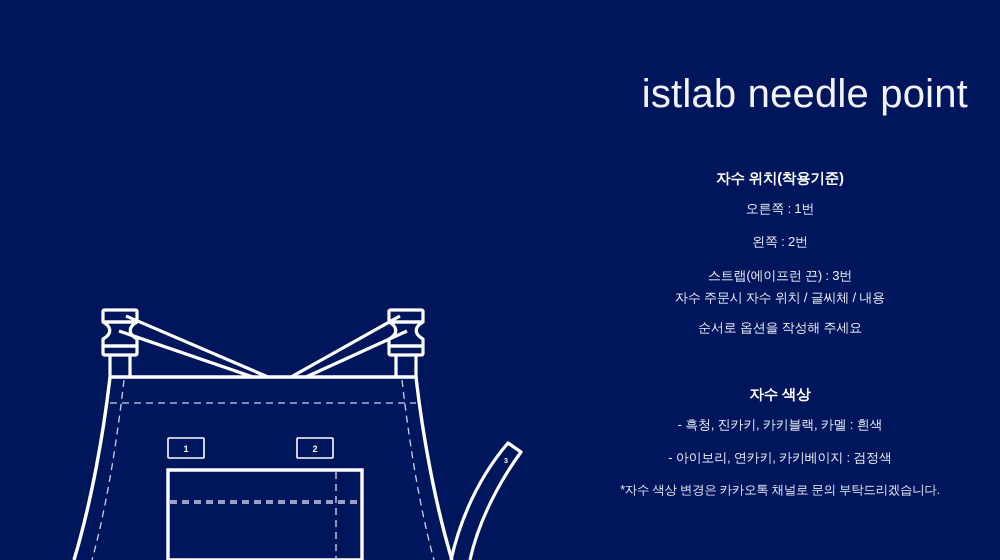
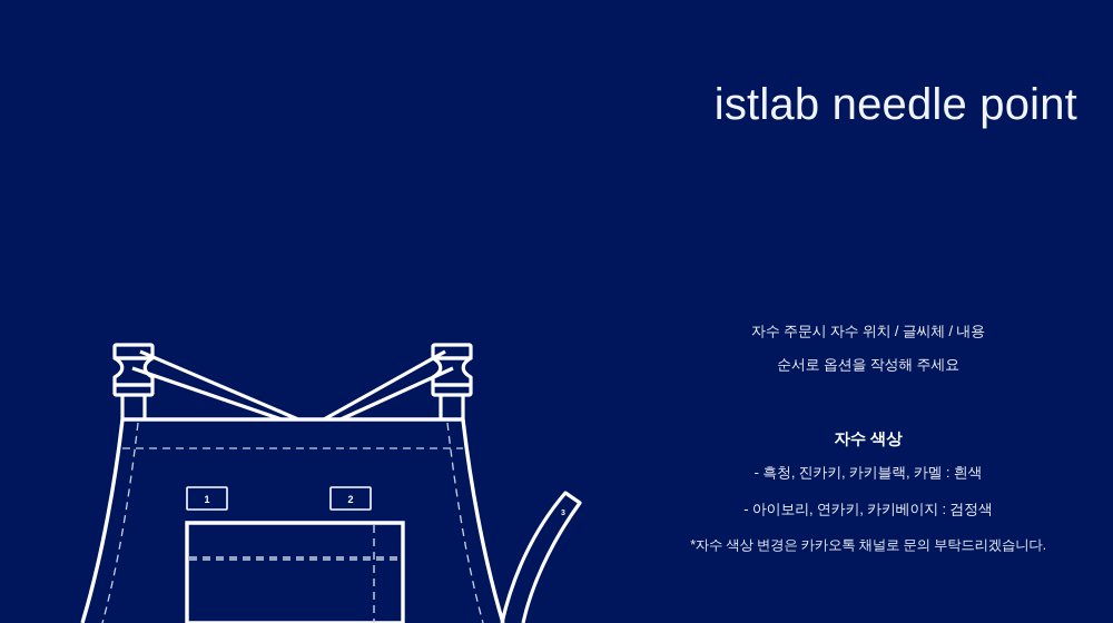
  1
  2
  istlab needle point
- 자수 위치(착용기준)
- 오른쪽 : 1번
- 왼쪽 : 2번
- 스트랩(에이프런 끈) : 3번
  자수 주문시 자수 위치 / 글씨체 / 내용
  순서로 옵션을 작성해 주세요
  자수 색상
  - 흑청, 진카키, 카키블랙, 카멜 : 흰색
  - 아이보리, 연카키, 카키베이지 : 검정색
  *자수 색상 변경은 카카오톡 채널로 문의 부탁드리겠습니다.
